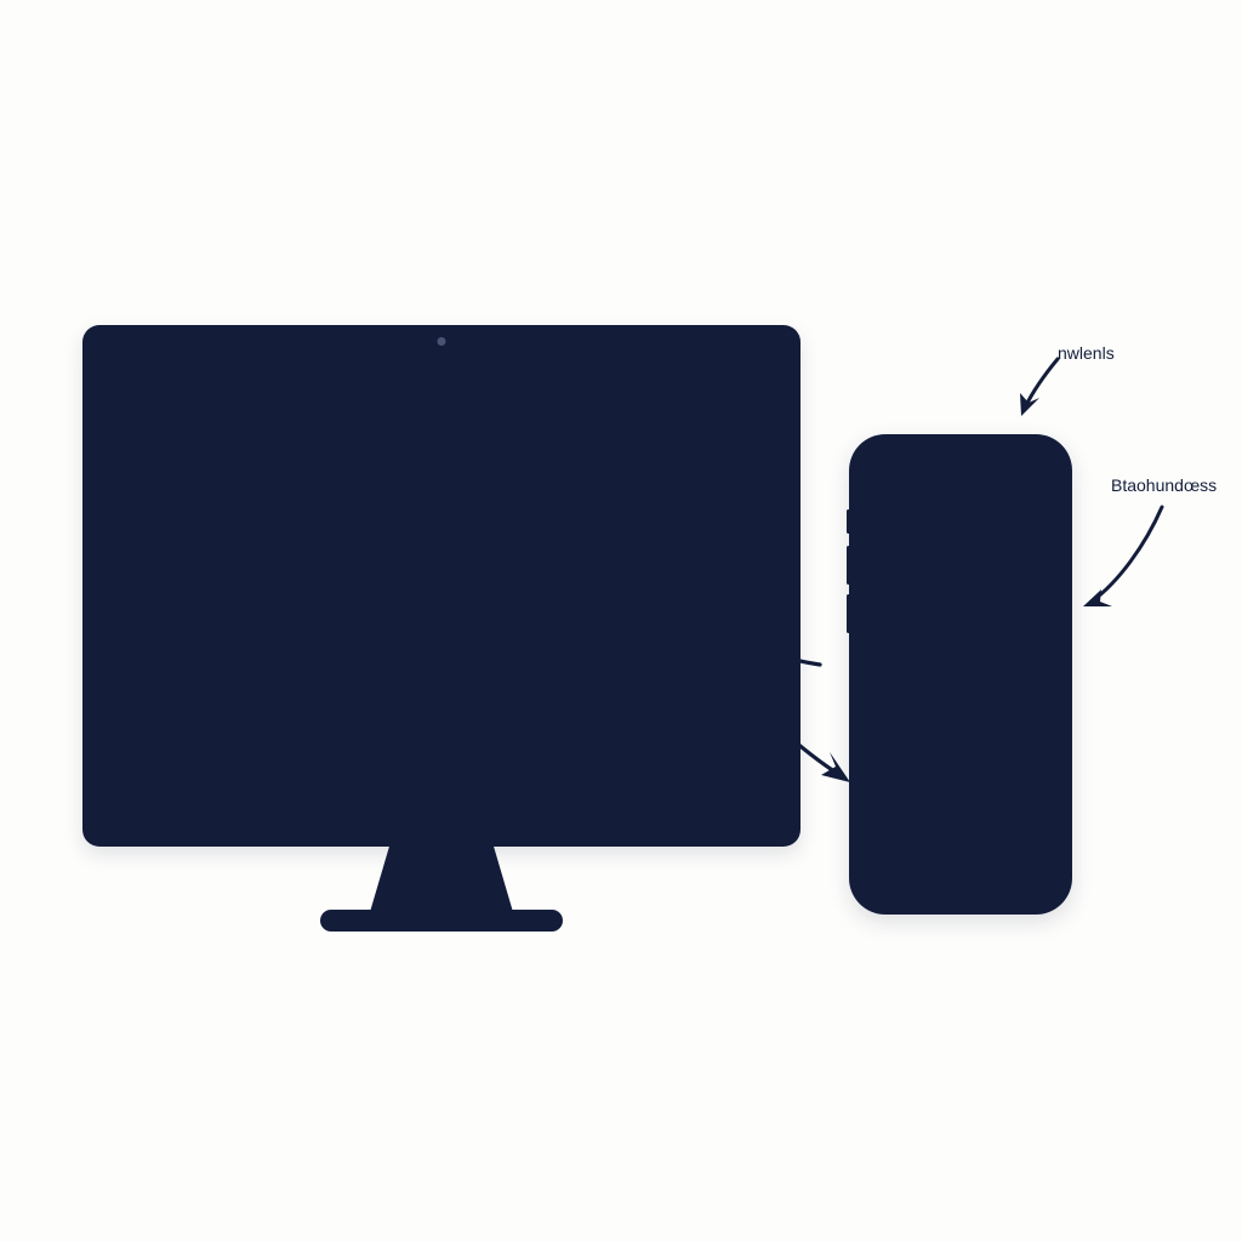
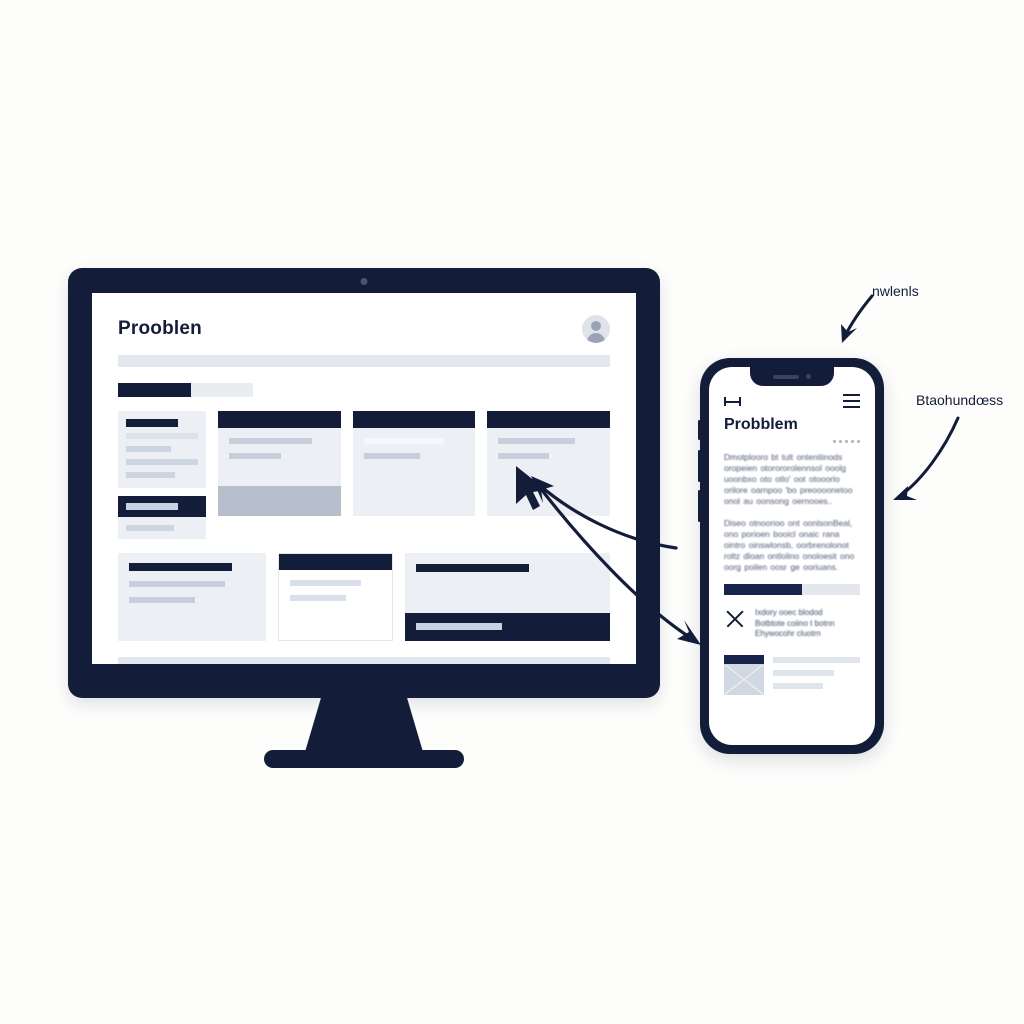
+ Prooblen
+ Probblem
+ Dmotplooro bt tult ontenitinods oropeien otorororolennsol ooolg uoonbxo oto otlo' oot otooorlo orilore oarnpoo 'bo preoooonetoo onol au oonsong oernooes..
+ Diseo otnoorioo ont oonlsonBeal, ono porioen booicl onaic rana ointro oinswlonsb, oorbrenolonot roltz dloan ontlolino onoloesit ono oorg poilen oosr ge ooriuans.
+ Ixdory ooec blodod
+ Botbtote coiino t botnn
+ Ehywocohr cluotrn
  nwlenls
  Btaohundœss
